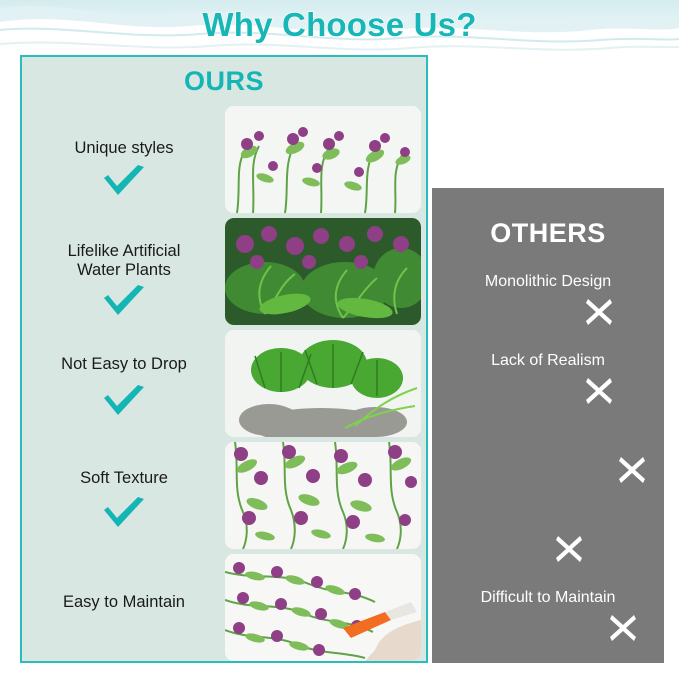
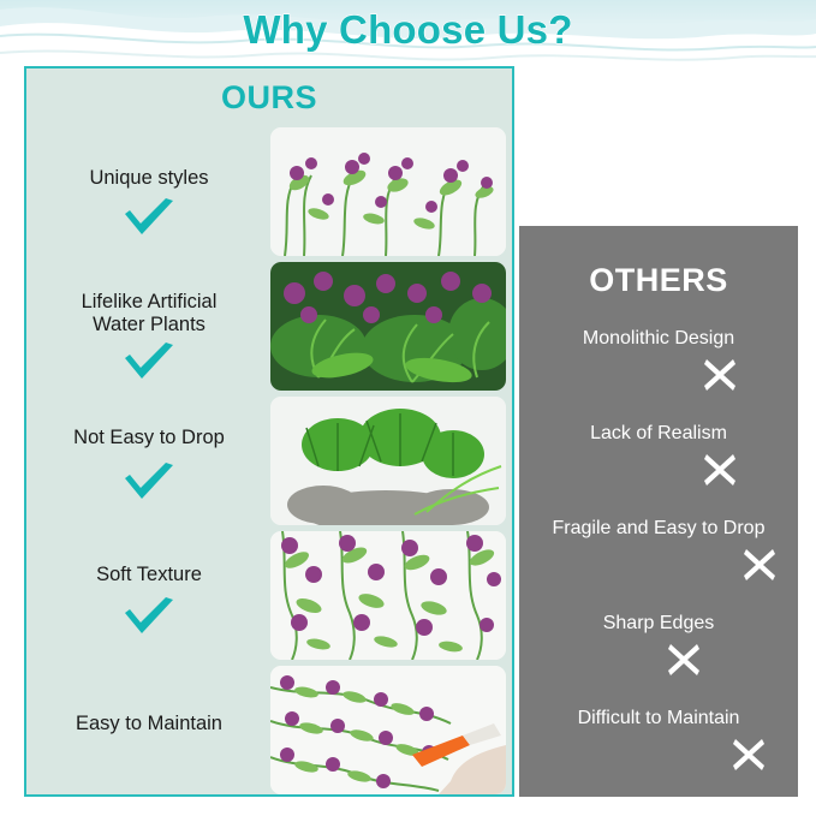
  Why Choose Us?
  OURS
  Unique styles
  Lifelike Artificial
  Water Plants
  Not Easy to Drop
  Soft Texture
  Easy to Maintain
  OTHERS
  Monolithic Design
  Lack of Realism
+ Fragile and Easy to Drop
+ Sharp Edges
  Difficult to Maintain
